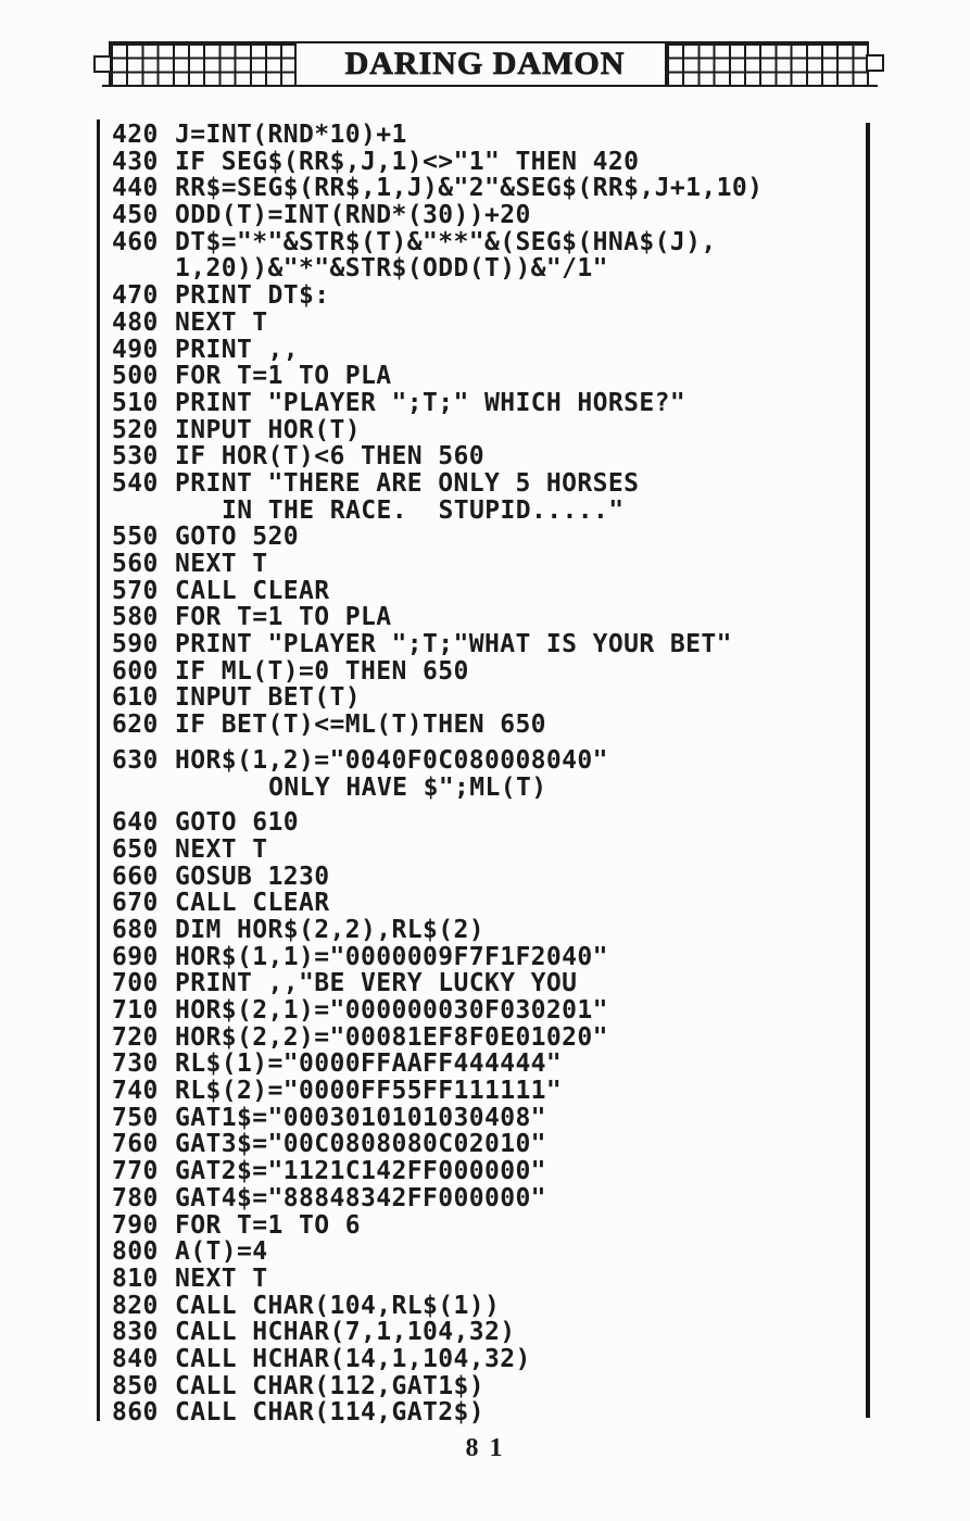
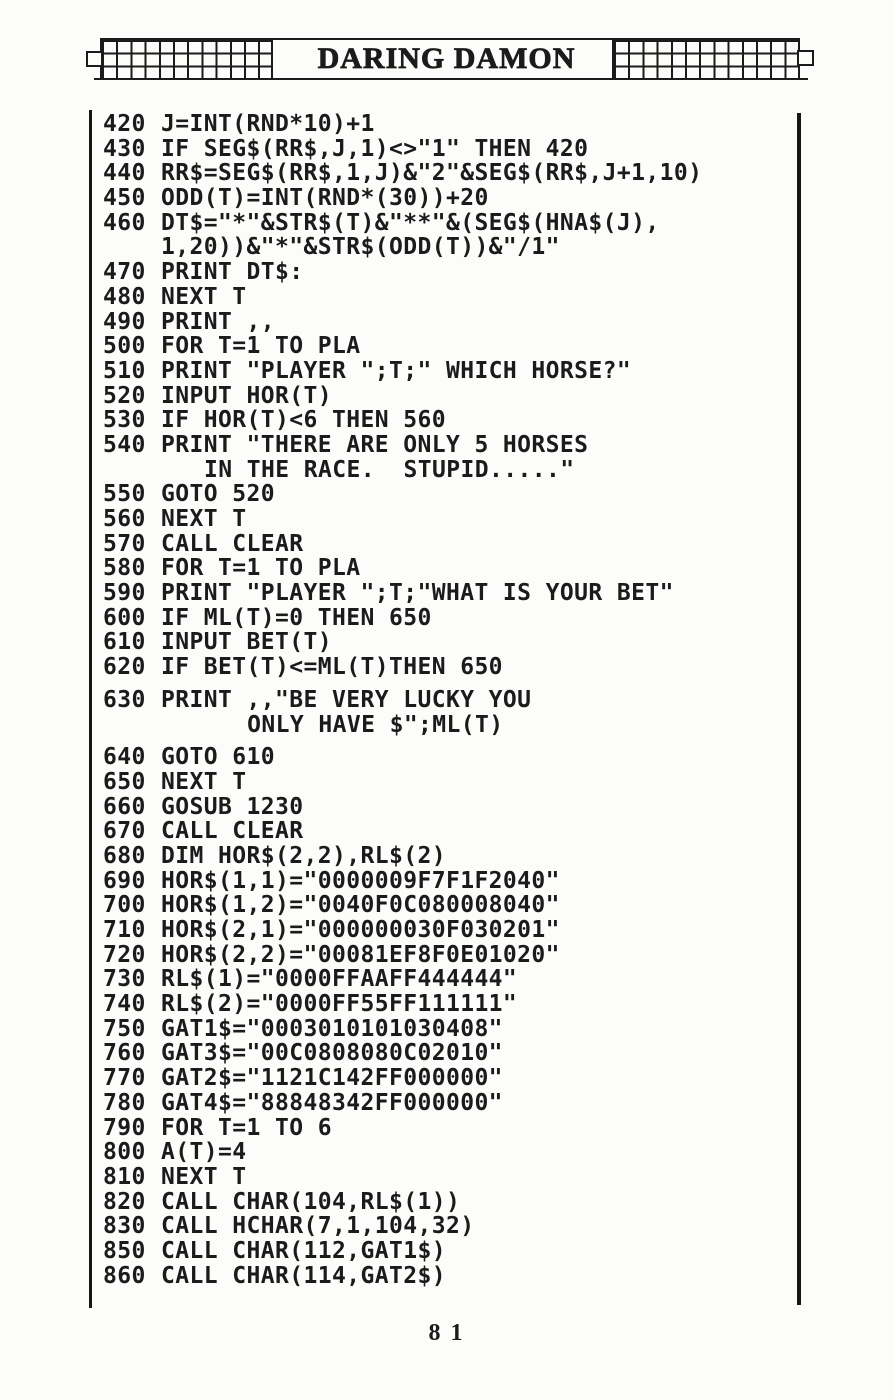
  DARING DAMON
  420 J=INT(RND*10)+1
  430 IF SEG$(RR$,J,1)<>"1" THEN 420
  440 RR$=SEG$(RR$,1,J)&"2"&SEG$(RR$,J+1,10)
  450 ODD(T)=INT(RND*(30))+20
  460 DT$="*"&STR$(T)&"**"&(SEG$(HNA$(J),
  1,20))&"*"&STR$(ODD(T))&"/1"
  470 PRINT DT$:
  480 NEXT T
  490 PRINT ,,
  500 FOR T=1 TO PLA
  510 PRINT "PLAYER ";T;" WHICH HORSE?"
  520 INPUT HOR(T)
  530 IF HOR(T)<6 THEN 560
  540 PRINT "THERE ARE ONLY 5 HORSES
  IN THE RACE. STUPID....."
  550 GOTO 520
  560 NEXT T
  570 CALL CLEAR
  580 FOR T=1 TO PLA
  590 PRINT "PLAYER ";T;"WHAT IS YOUR BET"
  600 IF ML(T)=0 THEN 650
  610 INPUT BET(T)
  620 IF BET(T)<=ML(T)THEN 650
- 630 HOR$(1,2)="0040F0C080008040"
+ 630 PRINT ,,"BE VERY LUCKY YOU
  ONLY HAVE $";ML(T)
  640 GOTO 610
  650 NEXT T
  660 GOSUB 1230
  670 CALL CLEAR
  680 DIM HOR$(2,2),RL$(2)
  690 HOR$(1,1)="0000009F7F1F2040"
- 700 PRINT ,,"BE VERY LUCKY YOU
+ 700 HOR$(1,2)="0040F0C080008040"
  710 HOR$(2,1)="000000030F030201"
  720 HOR$(2,2)="00081EF8F0E01020"
  730 RL$(1)="0000FFAAFF444444"
  740 RL$(2)="0000FF55FF111111"
  750 GAT1$="0003010101030408"
  760 GAT3$="00C0808080C02010"
  770 GAT2$="1121C142FF000000"
  780 GAT4$="88848342FF000000"
  790 FOR T=1 TO 6
  800 A(T)=4
  810 NEXT T
  820 CALL CHAR(104,RL$(1))
  830 CALL HCHAR(7,1,104,32)
- 840 CALL HCHAR(14,1,104,32)
  850 CALL CHAR(112,GAT1$)
  860 CALL CHAR(114,GAT2$)
  8 1
